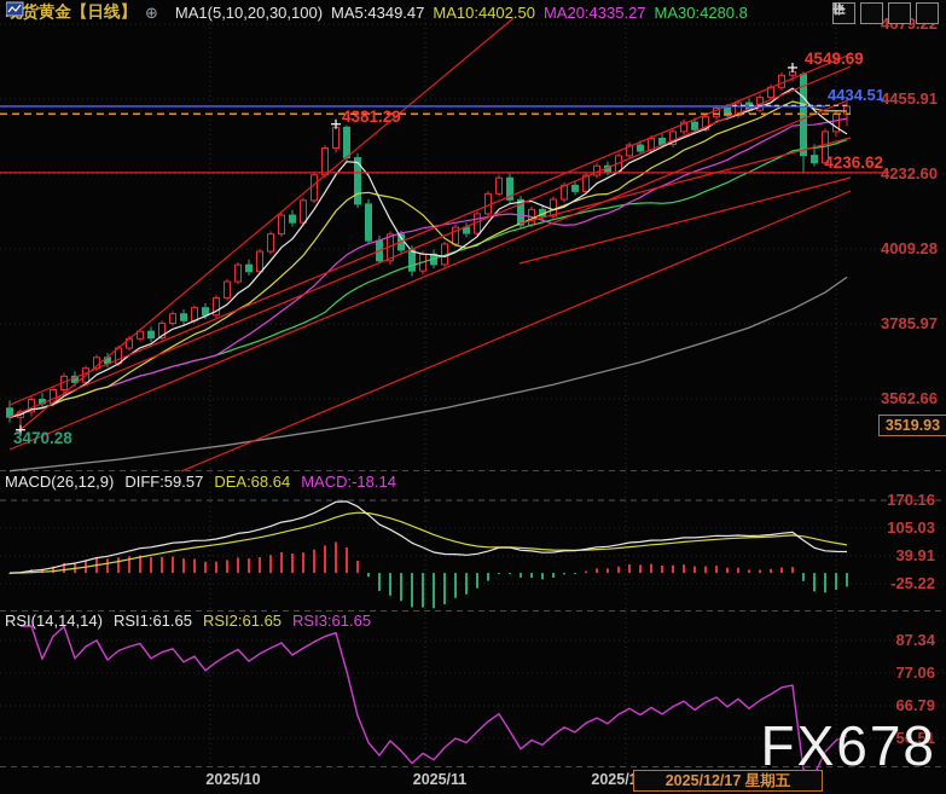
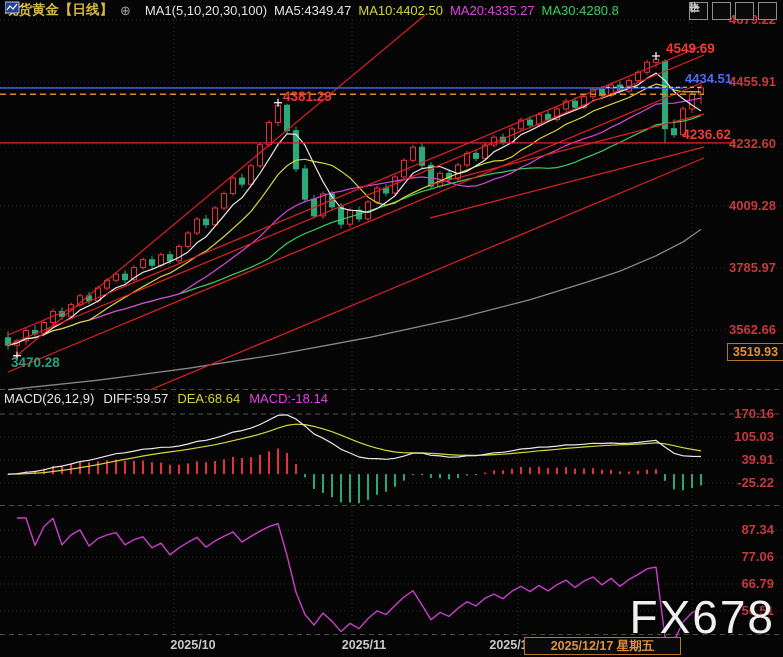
  4455.91
  4232.60
  4009.28
  3785.97
  3562.66
  170.16
  105.03
  39.91
  -25.22
  87.34
  77.06
  66.79
  56.51
  4434.51
  4236.62
  4549.69
  4381.29
  3470.28
  3519.93
  2025/10
  2025/11
  2025/
  货黄金【日线】
  ⊕
  MA1(5,10,20,30,100)
  MA5:4349.47
  MA10:4402.50
  MA20:4335.27
  MA30:4280.8
  MACD(26,12,9)
  DIFF:59.57
  DEA:68.64
  MACD:-18.14
- RSI(14,14,14)
- RSI1:61.65
- RSI2:61.65
- RSI3:61.65
  2025/12/17 星期五
  FX678
